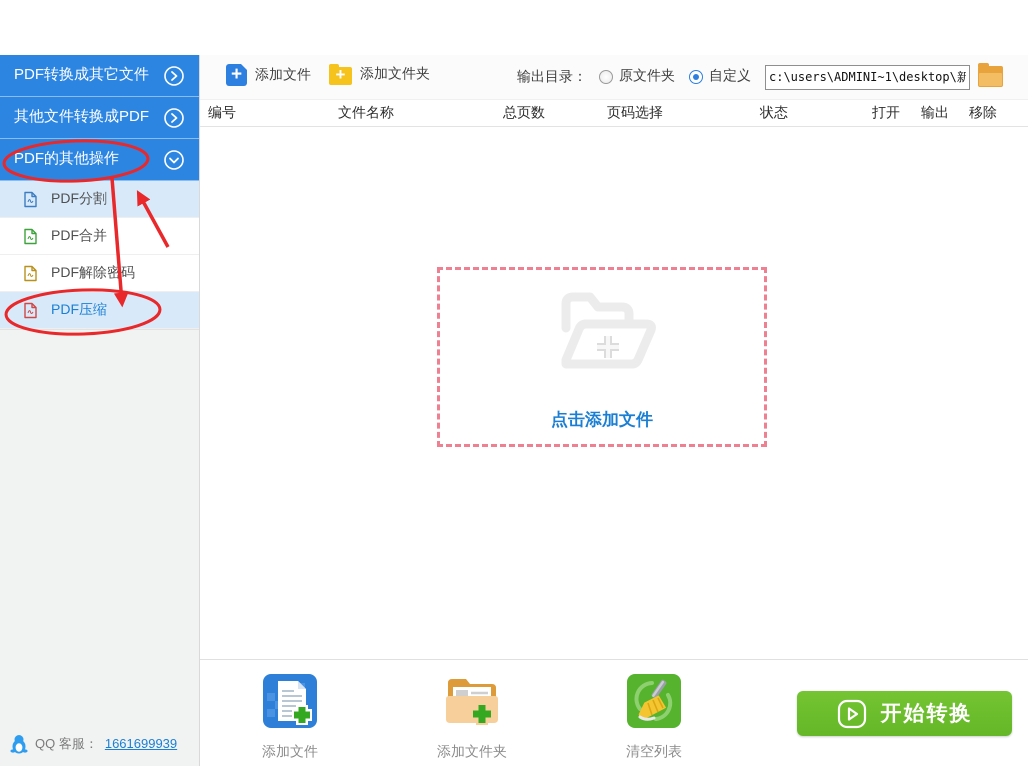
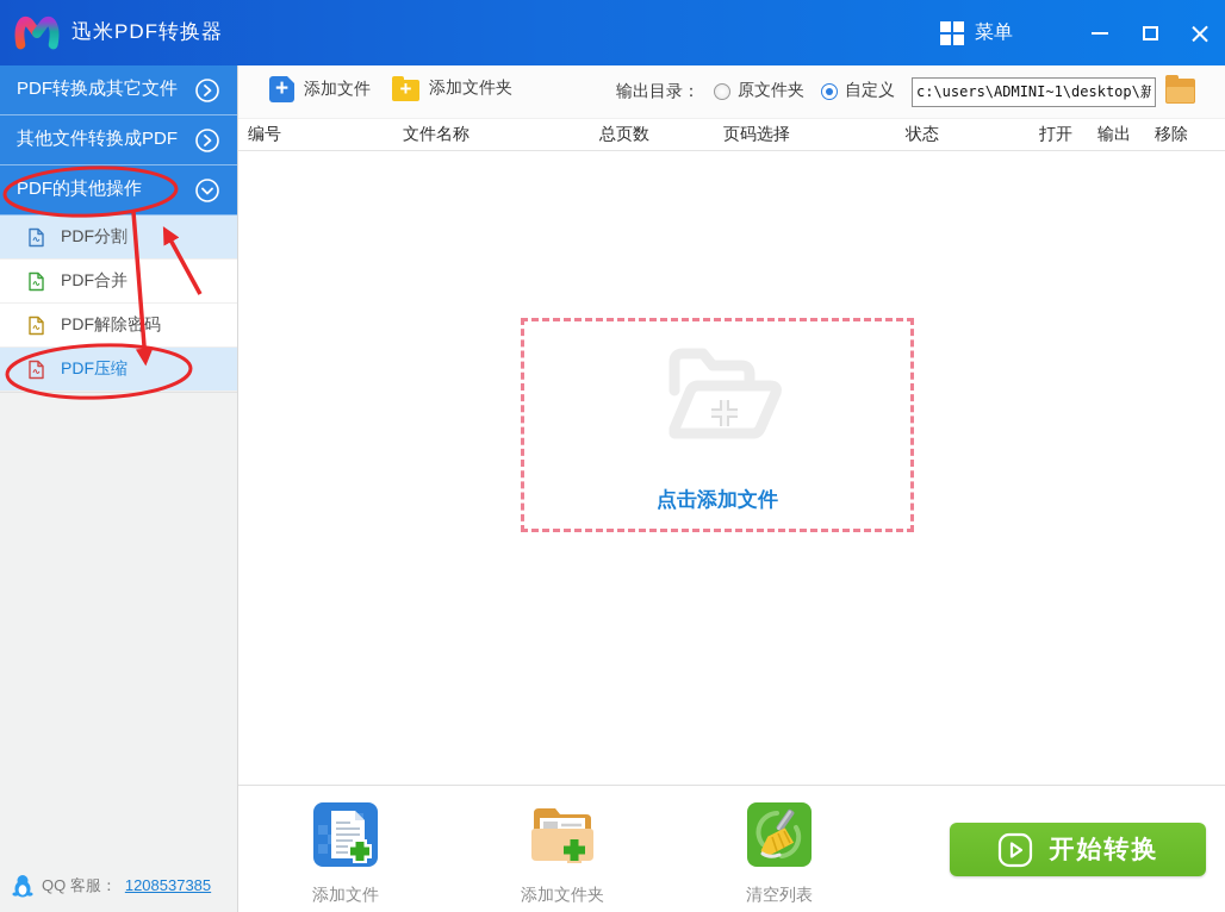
+ 迅米PDF转换器
+ 菜单
  PDF转换成其它文件
  其他文件转换成PDF
  PDF的其他操作
  PDF分割
  PDF合并
  PDF解除密码
  PDF压缩
  QQ 客服：
- 1661699939
+ 1208537385
  添加文件
  添加文件夹
  输出目录：
  原文件夹
  自定义
  c:\users\ADMINI~1\desktop\新
  编号
  文件名称
  总页数
  页码选择
  状态
  打开
  输出
  移除
  点击添加文件
  添加文件
  添加文件夹
  清空列表
  开始转换
